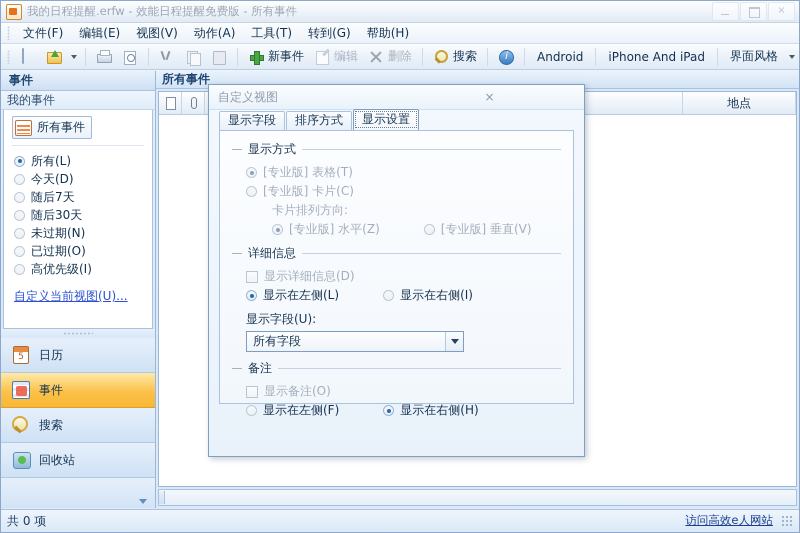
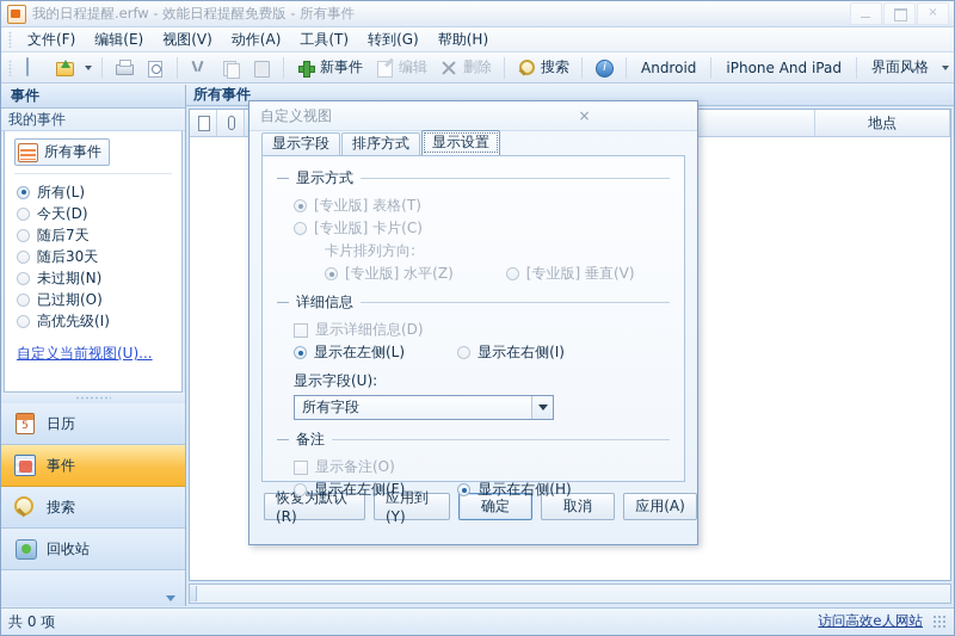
  我的日程提醒.erfw - 效能日程提醒免费版 - 所有事件
  ×
  文件(F)
  编辑(E)
  视图(V)
  动作(A)
  工具(T)
  转到(G)
  帮助(H)
  新事件
  编辑
  删除
  搜索
  Android
  iPhone And iPad
  界面风格
  事件
  我的事件
  所有事件
  所有(L)
  今天(D)
  随后7天
  随后30天
  未过期(N)
  已过期(O)
  高优先级(I)
  自定义当前视图(U)...
  日历
  事件
  搜索
  回收站
  所有事件
  地点
  共 0 项
  访问高效e人网站
  自定义视图
  ×
  显示字段
  排序方式
  显示设置
  显示方式
  [专业版] 表格(T)
  [专业版] 卡片(C)
  卡片排列方向:
  [专业版] 水平(Z)
  [专业版] 垂直(V)
  详细信息
  显示详细信息(D)
  显示在左侧(L)
  显示在右侧(I)
  显示字段(U):
  所有字段
  备注
  显示备注(O)
  显示在左侧(F)
  显示在右侧(H)
+ 恢复为默认(R)
+ 应用到(Y)
+ 确定
+ 取消
+ 应用(A)
